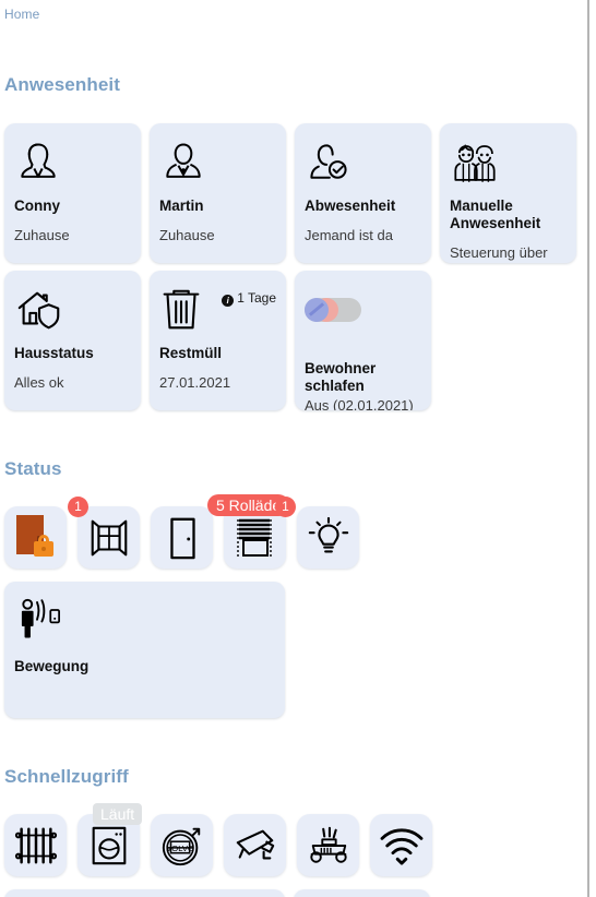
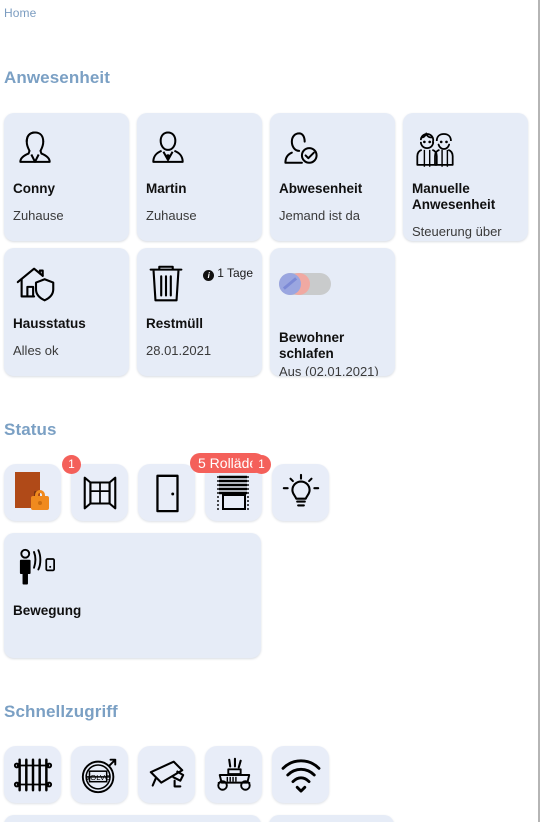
  Home
  Anwesenheit
  Conny
  Zuhause
  Martin
  Zuhause
  Abwesenheit
  Jemand ist da
  Manuelle Anwesenheit
  Steuerung über
  Hausstatus
  Alles ok
  i 1 Tage
  Restmüll
- 27.01.2021
+ 28.01.2021
  Bewohner schlafen
  Aus (02.01.2021)
  Status
  1
  5 Rolläd
  1
  Bewegung
  Schnellzugriff
- Läuft
  VOLVO
